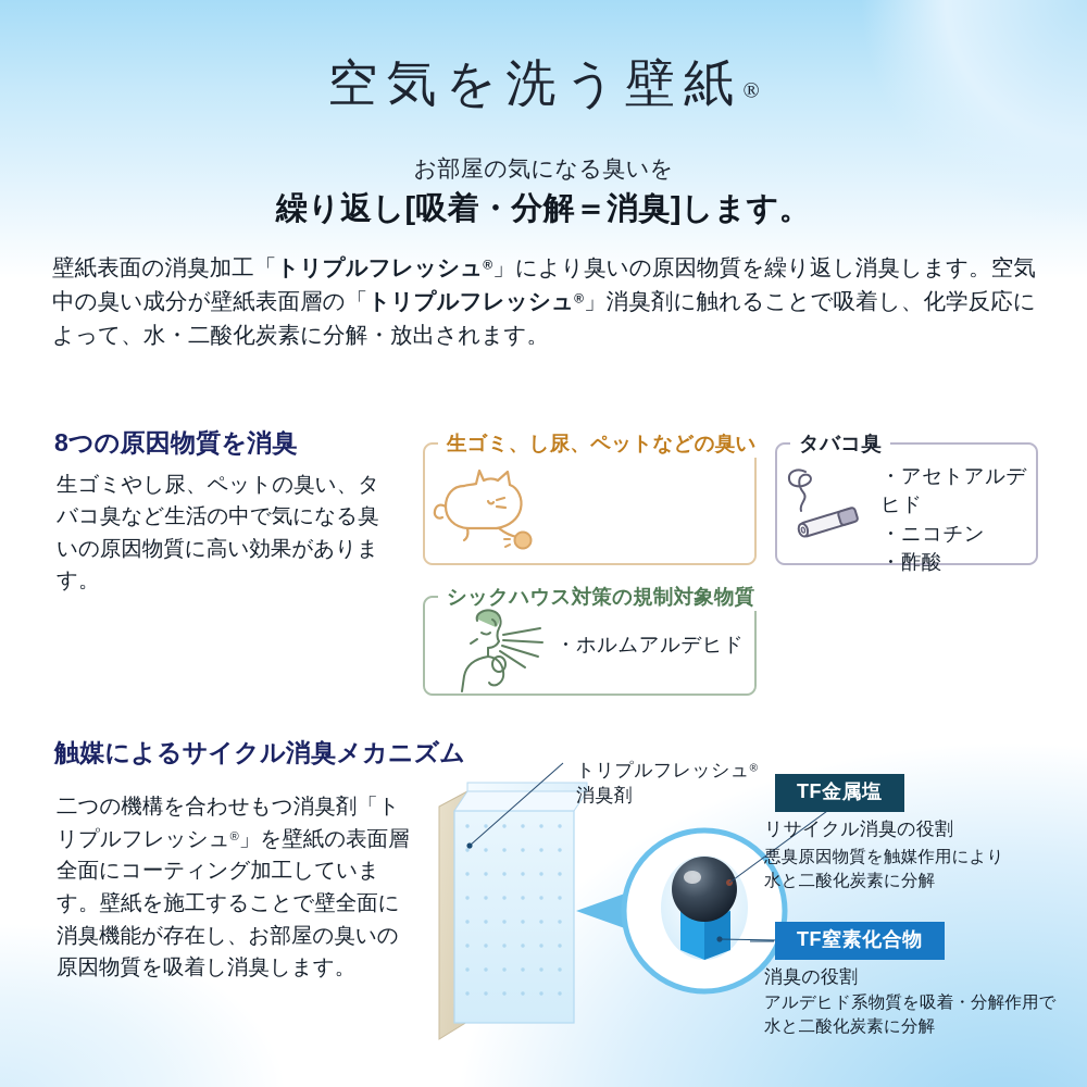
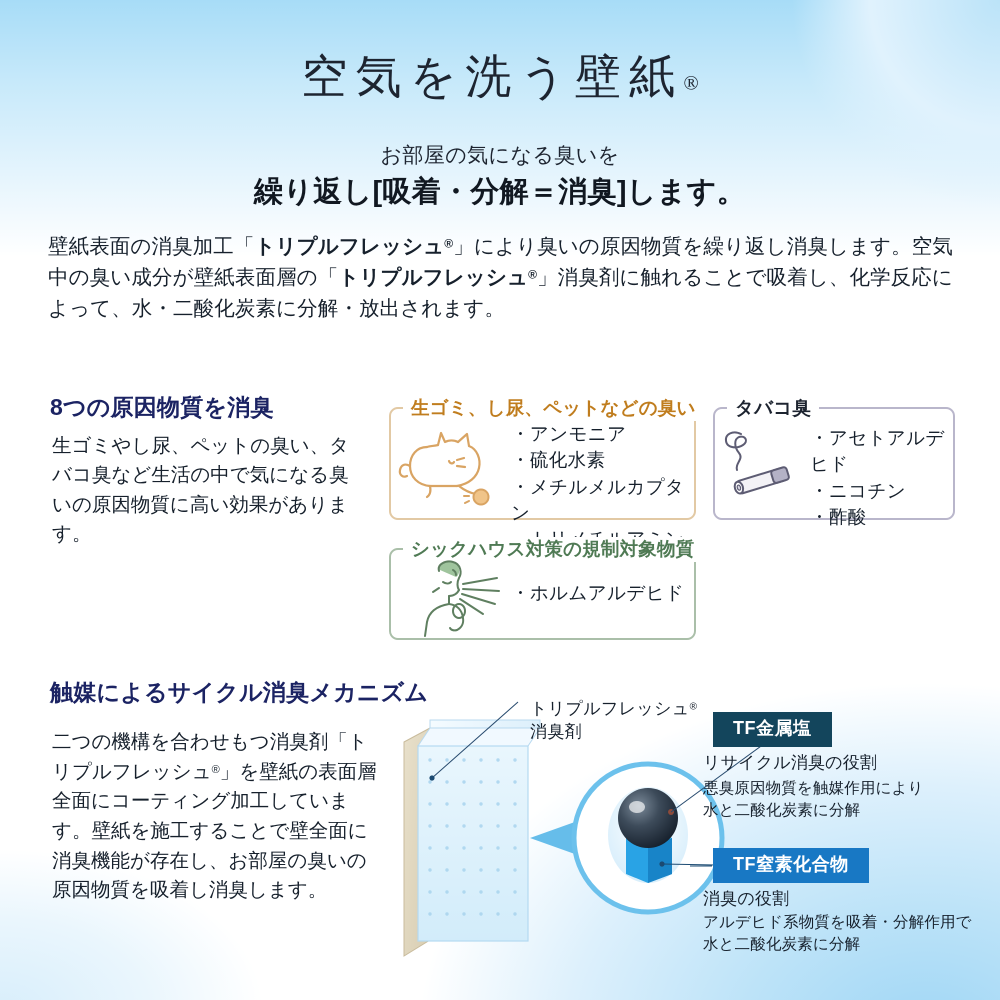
  空気を洗う壁紙®
  お部屋の気になる臭いを
  繰り返し[吸着・分解＝消臭]します。
  壁紙表面の消臭加工「トリプルフレッシュ®」により臭いの原因物質を繰り返し消臭します。空気中の臭い成分が壁紙表面層の「トリプルフレッシュ®」消臭剤に触れることで吸着し、化学反応によって、水・二酸化炭素に分解・放出されます。
  8つの原因物質を消臭
  生ゴミやし尿、ペットの臭い、タバコ臭など生活の中で気になる臭いの原因物質に高い効果があります。
  生ゴミ、し尿、ペットなどの臭い
+ ・アンモニア
+ ・硫化水素
+ ・メチルメルカプタン
  タバコ臭
  ・アセトアルデヒド
  ・ニコチン
  ・酢酸
  シックハウス対策の規制対象物質
  ・ホルムアルデヒド
  触媒によるサイクル消臭メカニズム
  二つの機構を合わせもつ消臭剤「トリプルフレッシュ®」を壁紙の表面層全面にコーティング加工しています。壁紙を施工することで壁全面に消臭機能が存在し、お部屋の臭いの原因物質を吸着し消臭します。
  トリプルフレッシュ®
  消臭剤
  TF金属塩
  リサイクル消臭の役割
  悪臭原因物質を触媒作用により
  水と二酸化炭素に分解
  TF窒素化合物
  消臭の役割
  アルデヒド系物質を吸着・分解作用で
  水と二酸化炭素に分解
